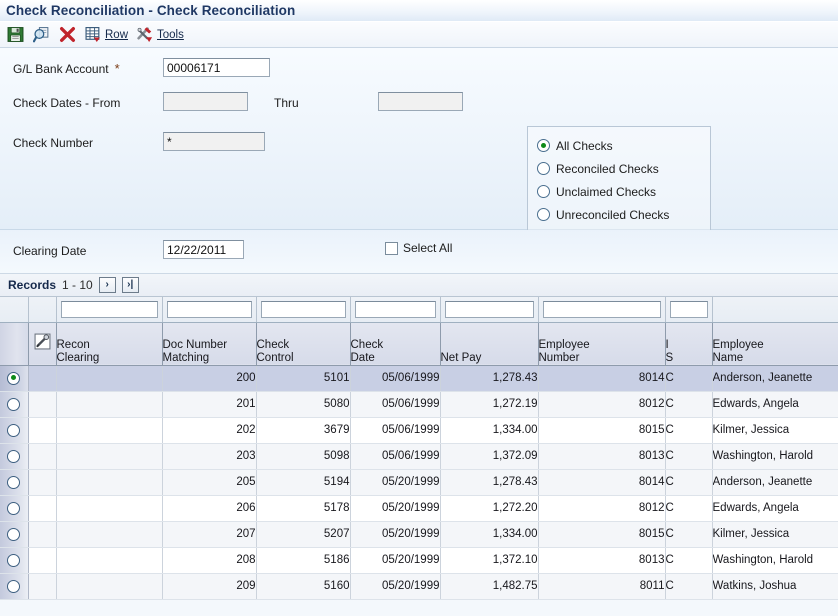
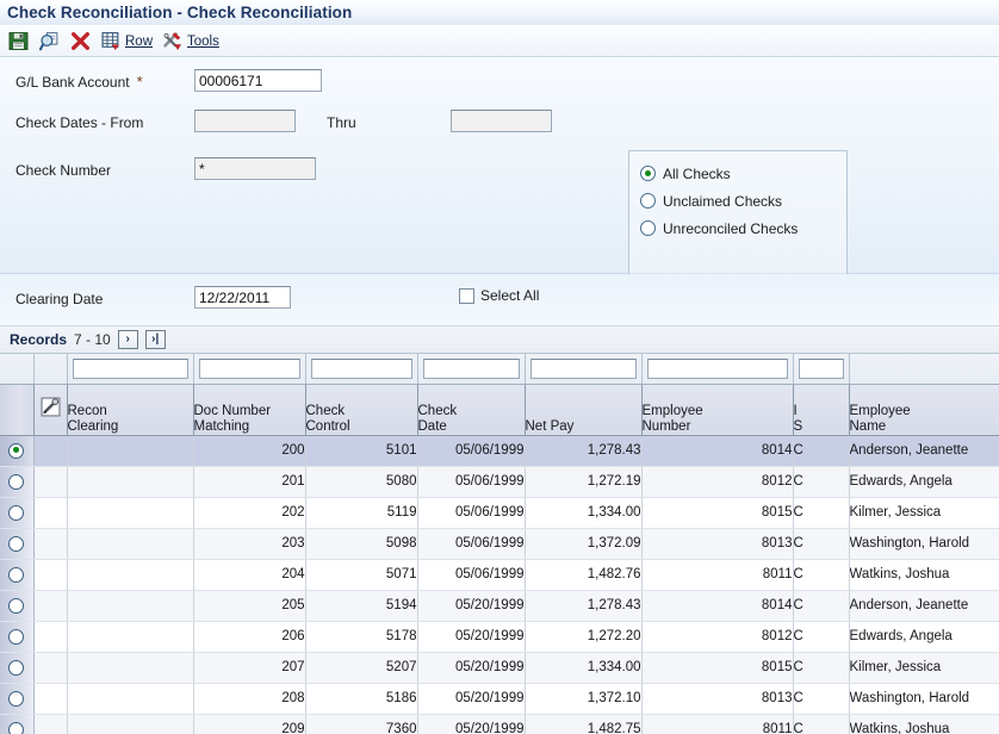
  Check Reconciliation - Check Reconciliation
  Row
  Tools
  G/L Bank Account
  *
  00006171
  Check Dates - From
  Thru
  Check Number
  *
  All Checks
- Reconciled Checks
  Unclaimed Checks
  Unreconciled Checks
  Clearing Date
  12/22/2011
  Select All
  Records
- 1 - 10
+ 7 - 10
  ›
  ›|
  		Recon Clearing	Doc Number Matching	Check Control	Check Date	Net Pay	Employee Number	I S	Employee Name
  			200	5101	05/06/1999	1,278.43	8014	C	Anderson, Jeanette
  			201	5080	05/06/1999	1,272.19	8012	C	Edwards, Angela
- 			202	3679	05/06/1999	1,334.00	8015	C	Kilmer, Jessica
+ 			202	5119	05/06/1999	1,334.00	8015	C	Kilmer, Jessica
  			203	5098	05/06/1999	1,372.09	8013	C	Washington, Harold
+ 			204	5071	05/06/1999	1,482.76	8011	C	Watkins, Joshua
  			205	5194	05/20/1999	1,278.43	8014	C	Anderson, Jeanette
  			206	5178	05/20/1999	1,272.20	8012	C	Edwards, Angela
  			207	5207	05/20/1999	1,334.00	8015	C	Kilmer, Jessica
  			208	5186	05/20/1999	1,372.10	8013	C	Washington, Harold
- 			209	5160	05/20/1999	1,482.75	8011	C	Watkins, Joshua
+ 			209	7360	05/20/1999	1,482.75	8011	C	Watkins, Joshua
